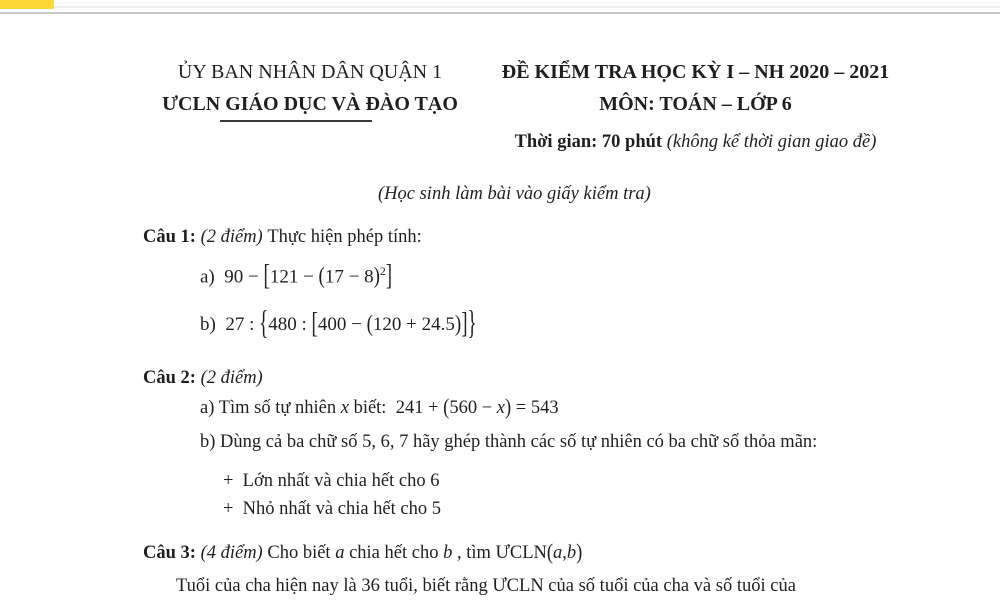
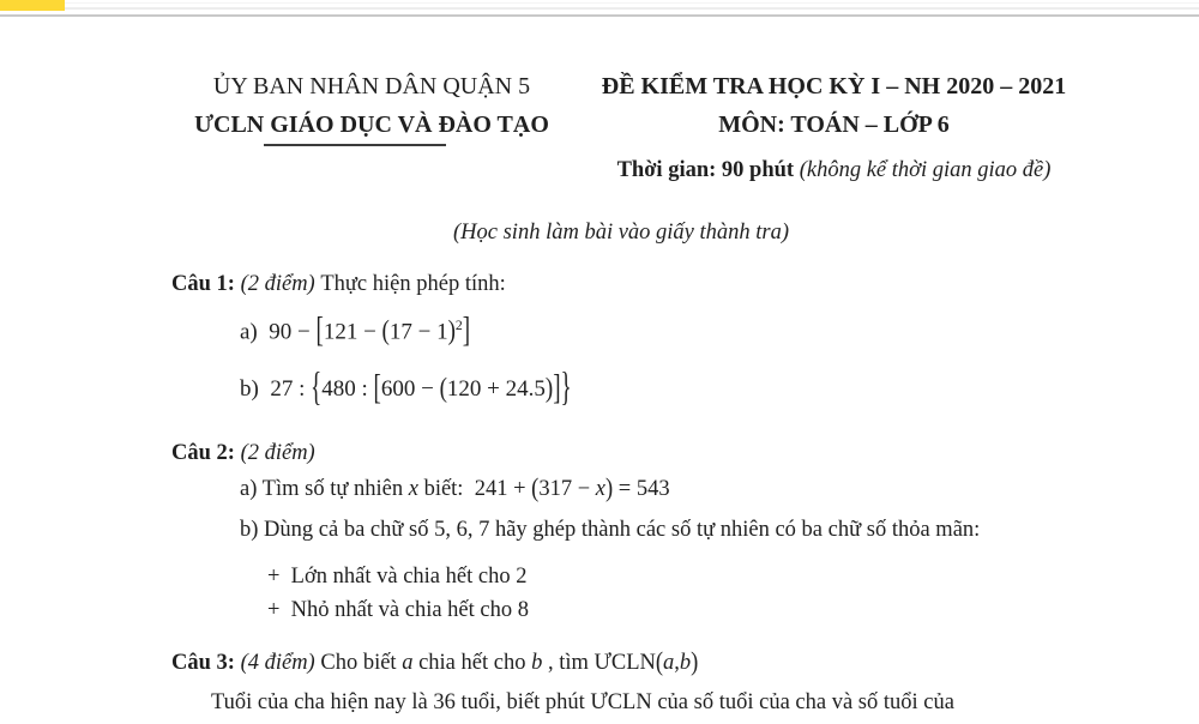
- ỦY BAN NHÂN DÂN QUẬN 1
+ ỦY BAN NHÂN DÂN QUẬN 5
  ƯCLN GIÁO DỤC VÀ ĐÀO TẠO
  ĐỀ KIỂM TRA HỌC KỲ I – NH 2020 – 2021
  MÔN: TOÁN – LỚP 6
- Thời gian: 70 phút (không kể thời gian giao đề)
+ Thời gian: 90 phút (không kể thời gian giao đề)
- (Học sinh làm bài vào giấy kiểm tra)
+ (Học sinh làm bài vào giấy thành tra)
  Câu 1: (2 điểm) Thực hiện phép tính:
- a) 90 − [121 − (17 − 8)2]
+ a) 90 − [121 − (17 − 1)2]
- b) 27 : {480 : [400 − (120 + 24.5)]}
+ b) 27 : {480 : [600 − (120 + 24.5)]}
  Câu 2: (2 điểm)
- a) Tìm số tự nhiên x biết: 241 + (560 − x) = 543
+ a) Tìm số tự nhiên x biết: 241 + (317 − x) = 543
  b) Dùng cả ba chữ số 5, 6, 7 hãy ghép thành các số tự nhiên có ba chữ số thỏa mãn:
- + Lớn nhất và chia hết cho 6
+ + Lớn nhất và chia hết cho 2
- + Nhỏ nhất và chia hết cho 5
+ + Nhỏ nhất và chia hết cho 8
  Câu 3: (4 điểm) Cho biết a chia hết cho b , tìm ƯCLN(a,b)
- Tuổi của cha hiện nay là 36 tuổi, biết rằng ƯCLN của số tuổi của cha và số tuổi của
+ Tuổi của cha hiện nay là 36 tuổi, biết phút ƯCLN của số tuổi của cha và số tuổi của
